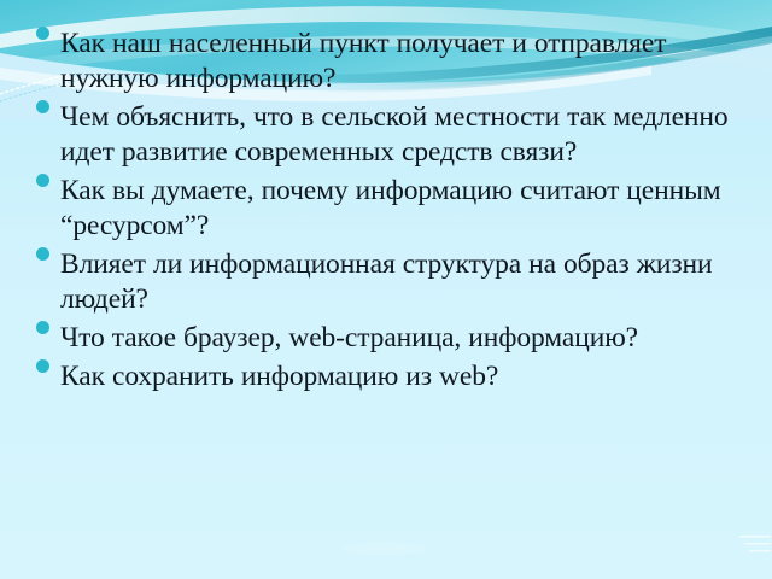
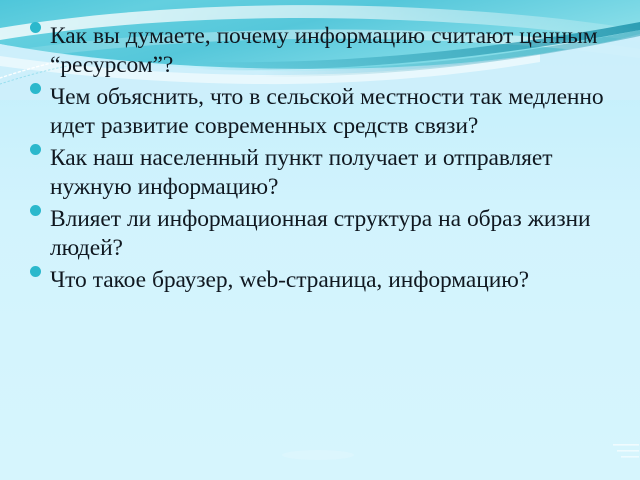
- Как наш населенный пункт получает и отправляет нужную информацию?
+ Как вы думаете, почему информацию считают ценным “ресурсом”?
  Чем объяснить, что в сельской местности так медленно идет развитие современных средств связи?
- Как вы думаете, почему информацию считают ценным “ресурсом”?
+ Как наш населенный пункт получает и отправляет нужную информацию?
  Влияет ли информационная структура на образ жизни людей?
  Что такое браузер, web-страница, информацию?
- Как сохранить информацию из web?
